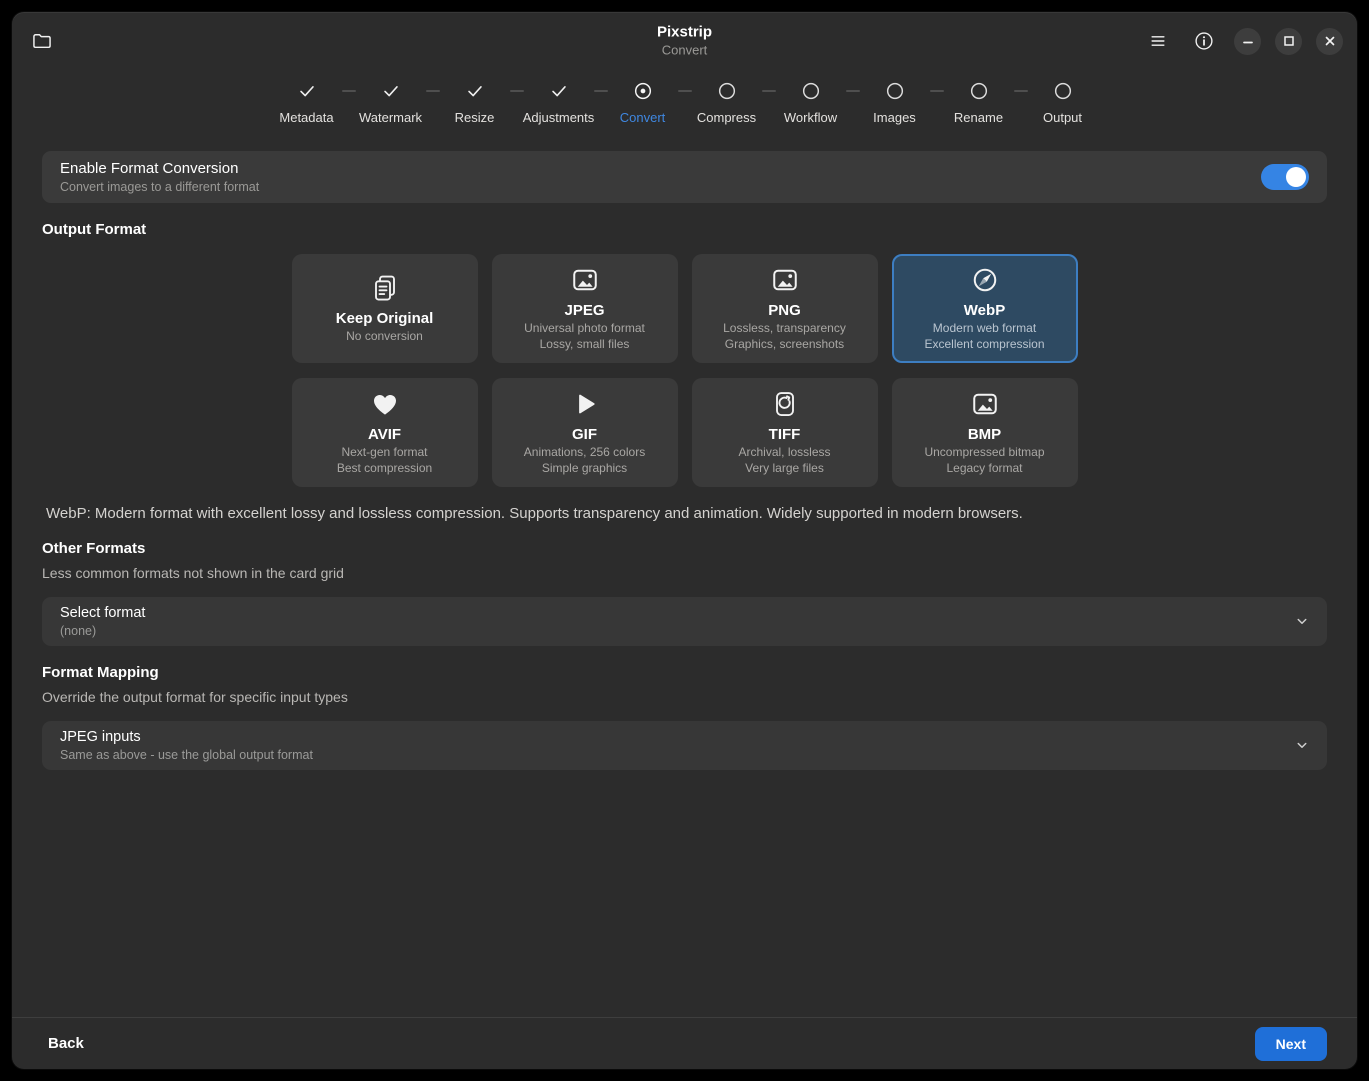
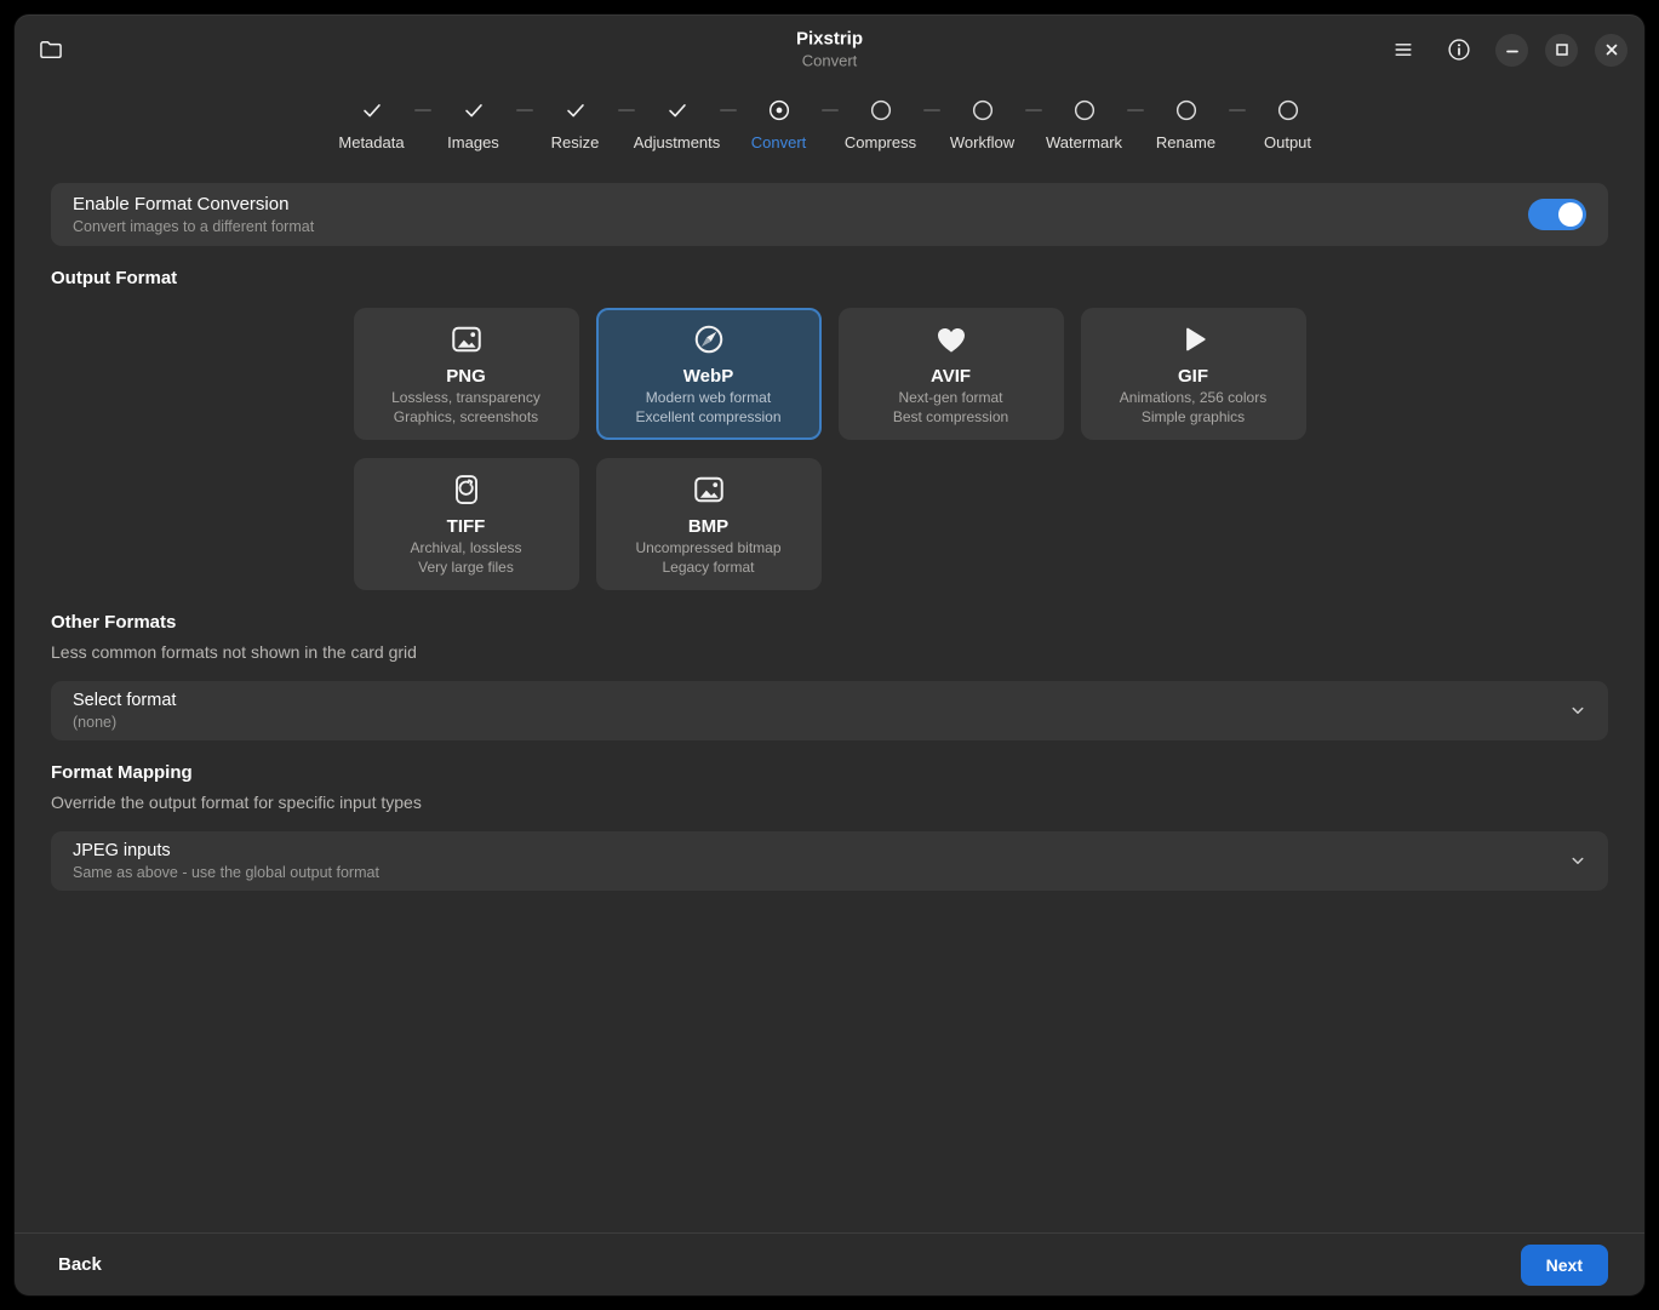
  Pixstrip
  Convert
  Metadata
- Watermark
+ Images
  Resize
  Adjustments
  Convert
  Compress
  Workflow
- Images
+ Watermark
  Rename
  Output
  Enable Format Conversion
  Convert images to a different format
  Output Format
- Keep Original
- No conversion
- JPEG
- Universal photo format
- Lossy, small files
  PNG
  Lossless, transparency
  Graphics, screenshots
  WebP
  Modern web format
  Excellent compression
  AVIF
  Next-gen format
  Best compression
  GIF
  Animations, 256 colors
  Simple graphics
  TIFF
  Archival, lossless
  Very large files
  BMP
  Uncompressed bitmap
  Legacy format
- WebP: Modern format with excellent lossy and lossless compression. Supports transparency and animation. Widely supported in modern browsers.
  Other Formats
  Less common formats not shown in the card grid
  Select format
  (none)
  Format Mapping
  Override the output format for specific input types
  JPEG inputs
  Same as above - use the global output format
  Back
  Next
